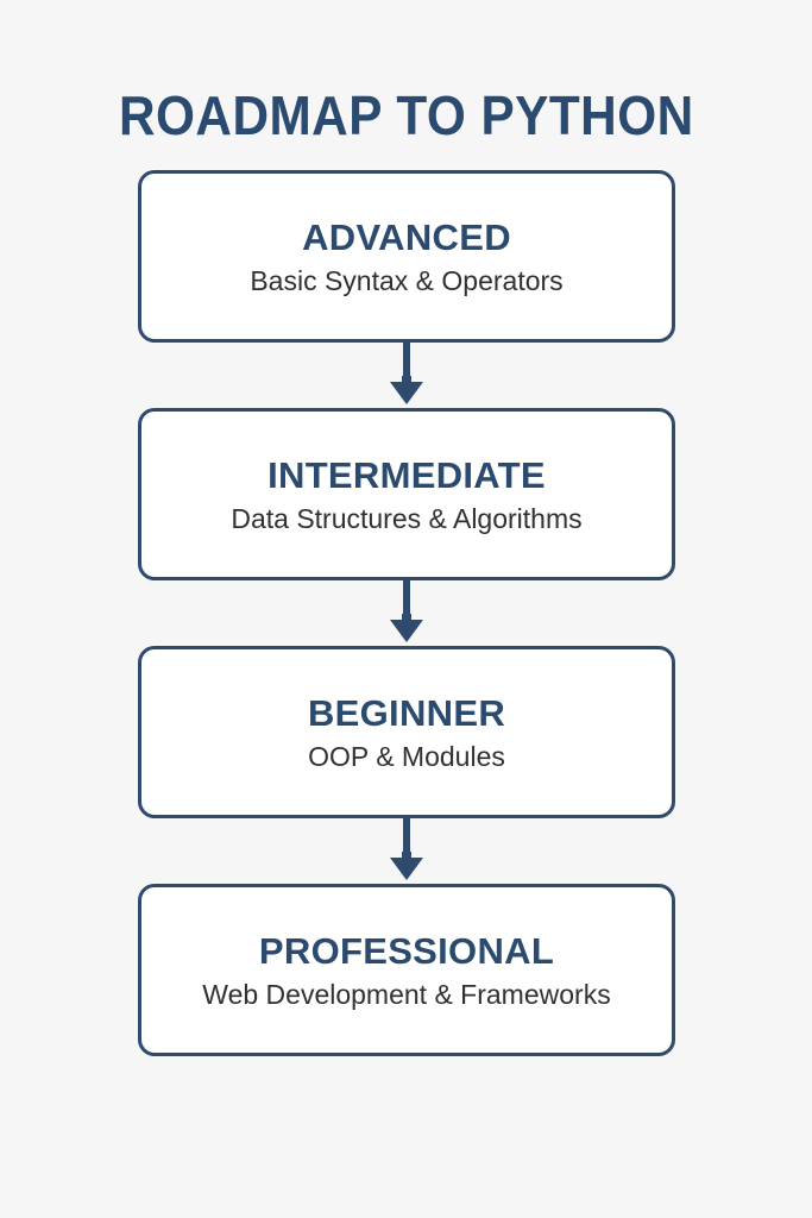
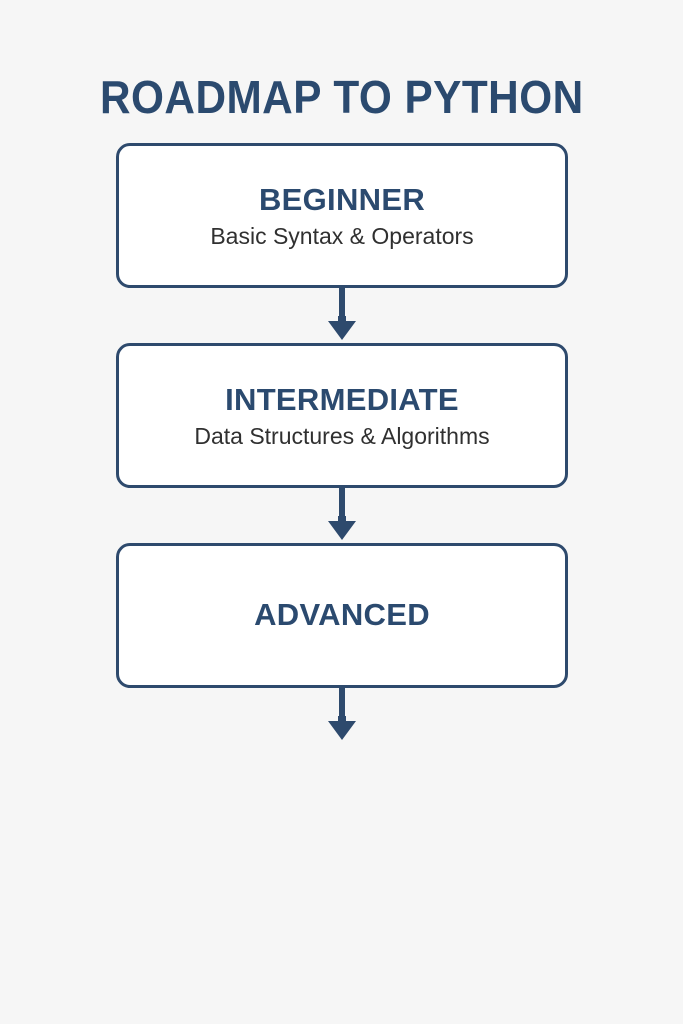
  ROADMAP TO PYTHON
- ADVANCED
+ BEGINNER
  Basic Syntax & Operators
  INTERMEDIATE
  Data Structures & Algorithms
- BEGINNER
+ ADVANCED
- OOP & Modules
- PROFESSIONAL
- Web Development & Frameworks
